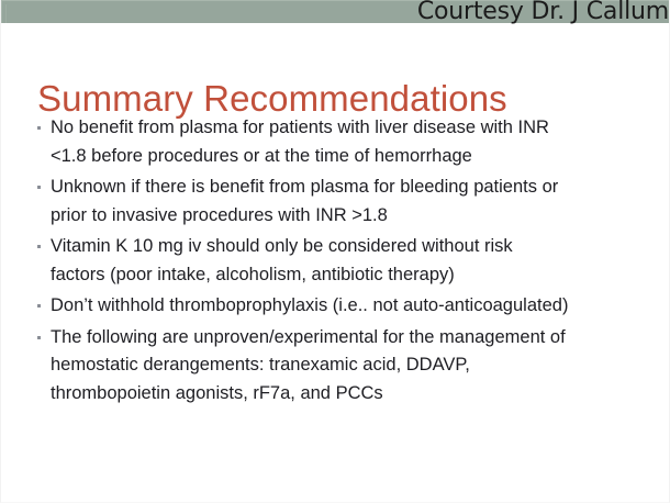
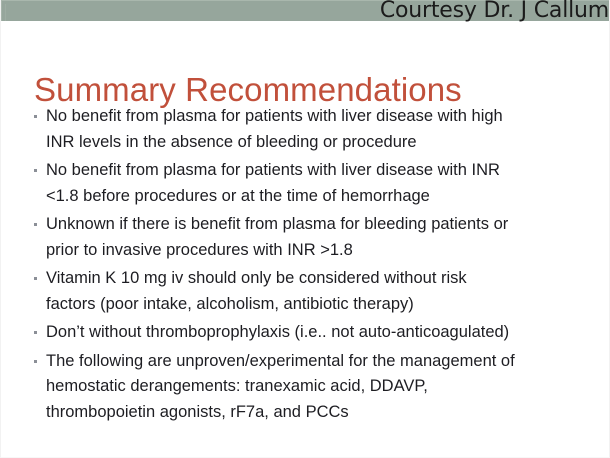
  Courtesy Dr. J Callum
  Summary Recommendations
+ No benefit from plasma for patients with liver disease with high
+ INR levels in the absence of bleeding or procedure
  No benefit from plasma for patients with liver disease with INR
  <1.8 before procedures or at the time of hemorrhage
  Unknown if there is benefit from plasma for bleeding patients or
  prior to invasive procedures with INR >1.8
  Vitamin K 10 mg iv should only be considered without risk
  factors (poor intake, alcoholism, antibiotic therapy)
- Don’t withhold thromboprophylaxis (i.e.. not auto-anticoagulated)
+ Don’t without thromboprophylaxis (i.e.. not auto-anticoagulated)
  The following are unproven/experimental for the management of
  hemostatic derangements: tranexamic acid, DDAVP,
  thrombopoietin agonists, rF7a, and PCCs
